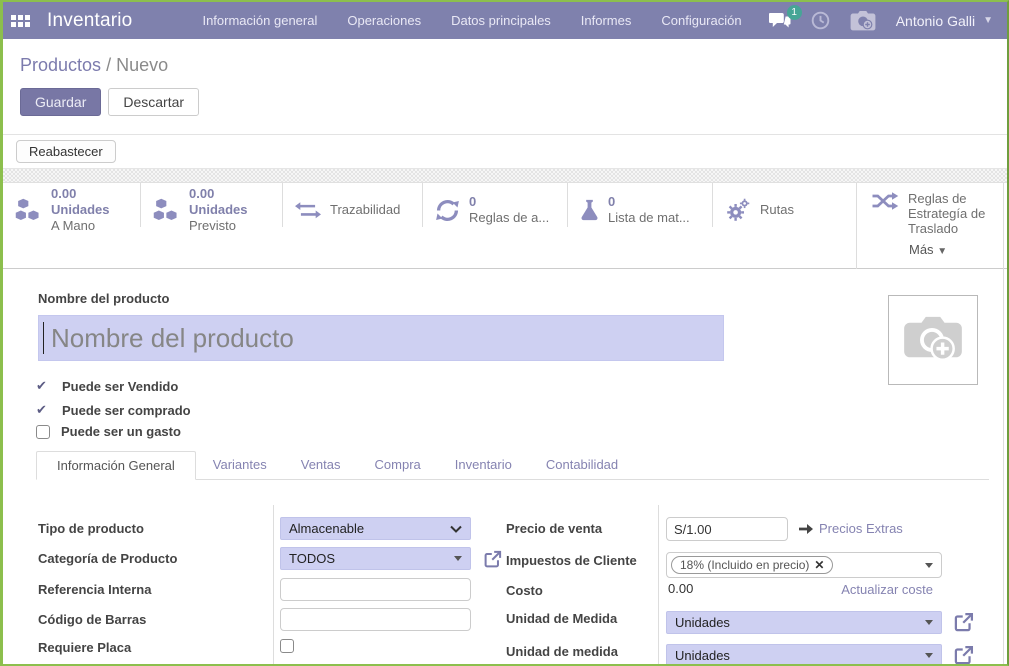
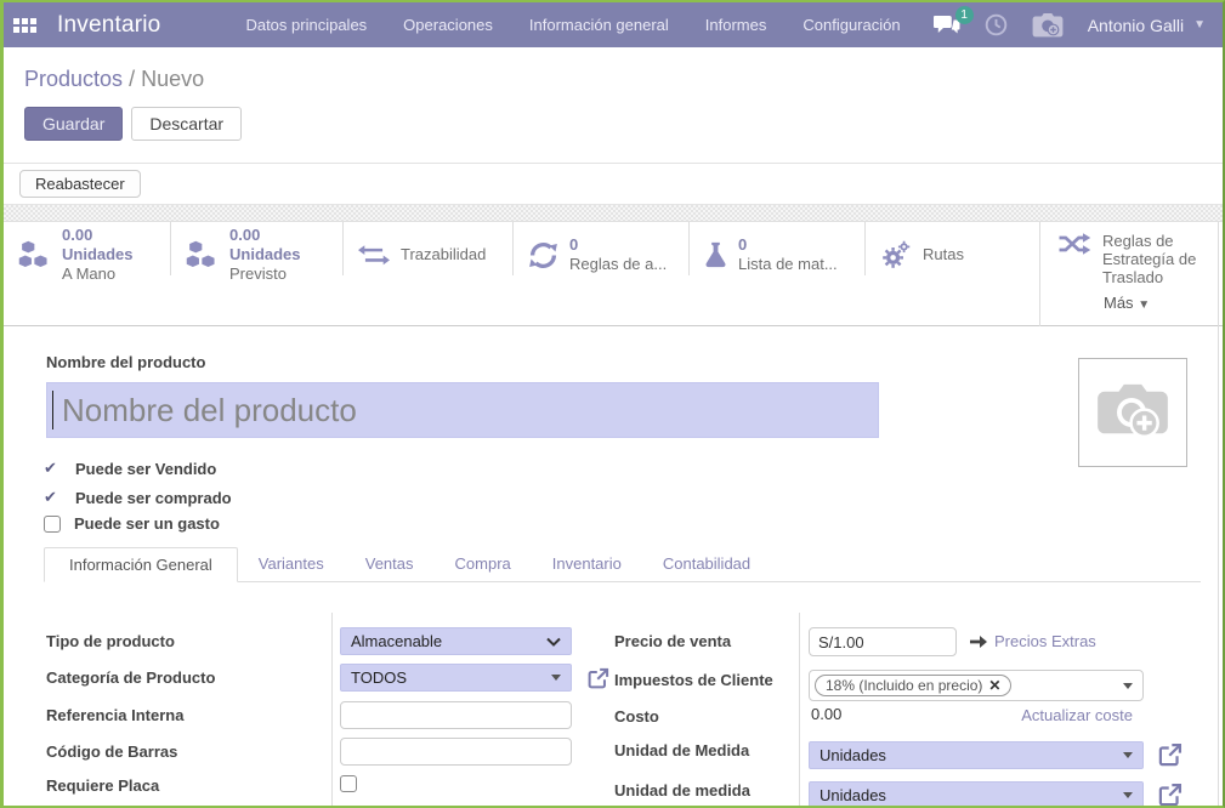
  Inventario
- Información general
+ Datos principales
  Operaciones
- Datos principales
+ Información general
  Informes
  Configuración
  1
  Antonio Galli
  ▼
  Productos / Nuevo
  Guardar
  Descartar
  Reabastecer
  0.00 Unidades
  A Mano
  0.00 Unidades
  Previsto
  Trazabilidad
  0
  Reglas de a...
  0
  Lista de mat...
  Rutas
  Reglas de Estrategía de Traslado
  Más ▼
  Nombre del producto
  Nombre del producto
  ✔
  Puede ser Vendido
  ✔
  Puede ser comprado
  Puede ser un gasto
  Información General
  Variantes
  Ventas
  Compra
  Inventario
  Contabilidad
  Tipo de producto
  Categoría de Producto
  Referencia Interna
  Código de Barras
  Requiere Placa
  Almacenable
  TODOS
  Precio de venta
  Impuestos de Cliente
  Costo
  Unidad de Medida
  Unidad de medida
  S/1.00
  Precios Extras
  18% (Incluido en precio)
  ✕
  0.00
  Actualizar coste
  Unidades
  Unidades
